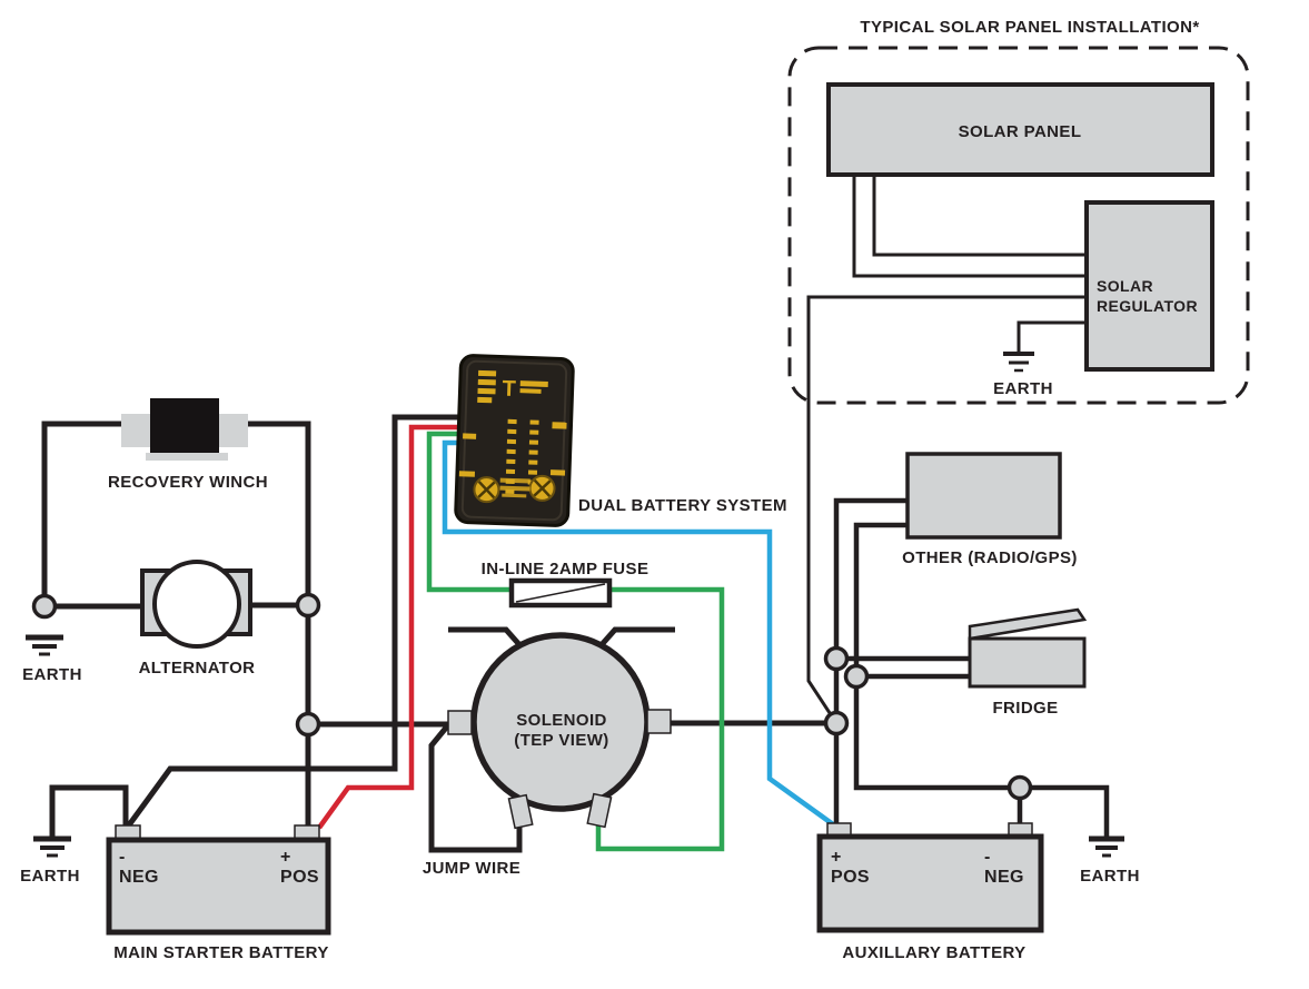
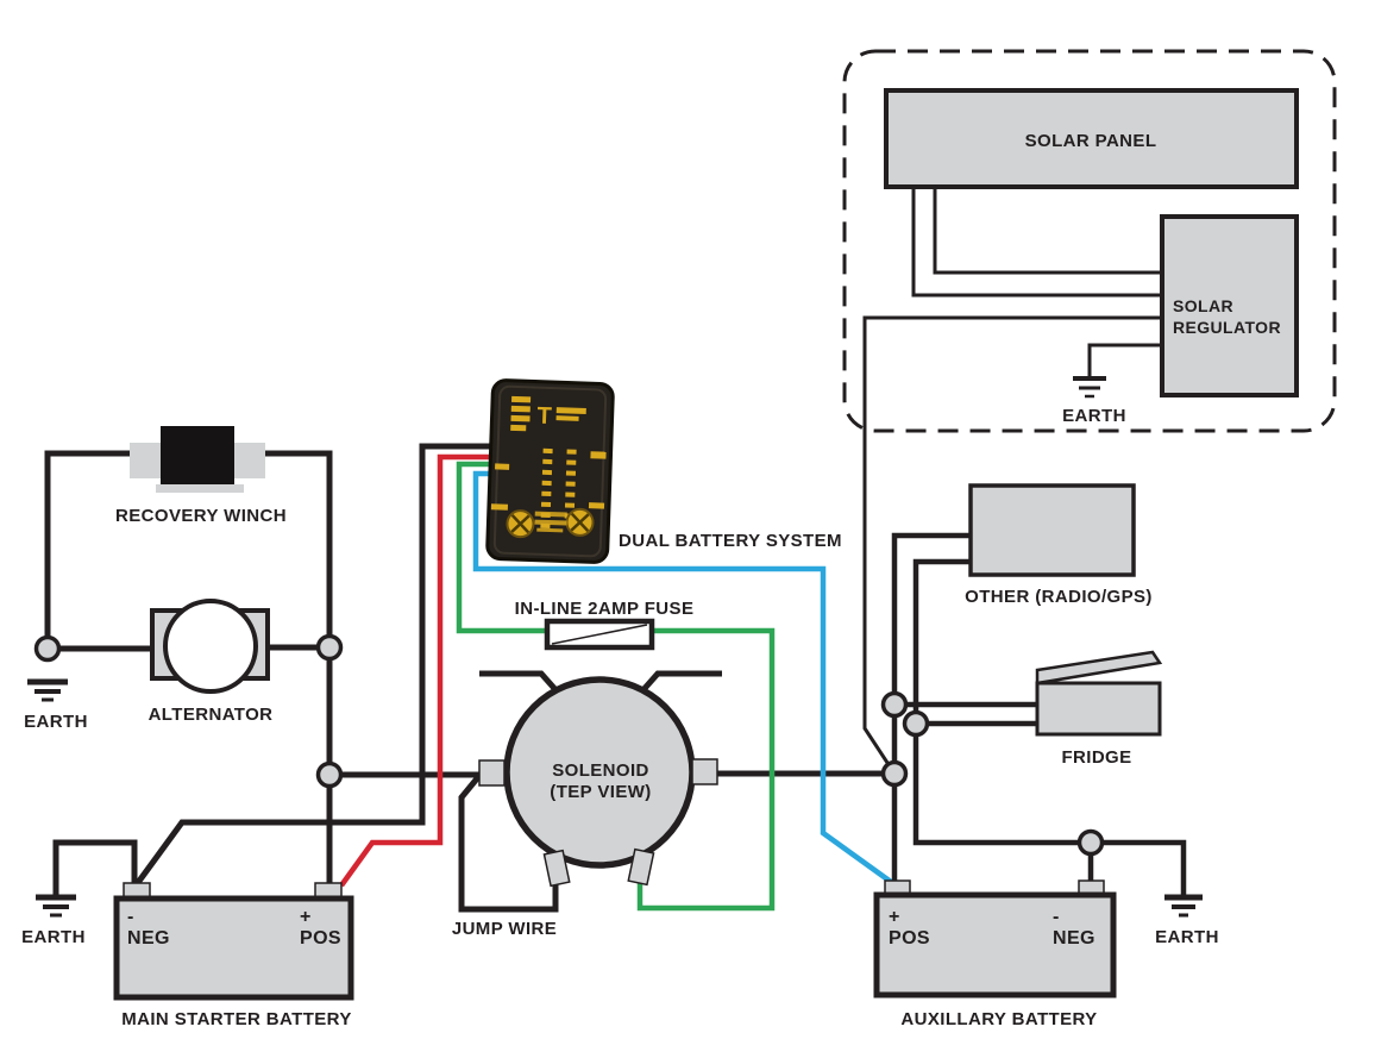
- TYPICAL SOLAR PANEL INSTALLATION*
  SOLAR PANEL
  SOLAR
  REGULATOR
  EARTH
  OTHER (RADIO/GPS)
  FRIDGE
  DUAL BATTERY SYSTEM
  IN-LINE 2AMP FUSE
  SOLENOID
  (TEP VIEW)
  JUMP WIRE
  RECOVERY WINCH
  ALTERNATOR
  EARTH
  EARTH
  -
  NEG
  +
  POS
  MAIN STARTER BATTERY
  +
  POS
  -
  NEG
  EARTH
  AUXILLARY BATTERY
